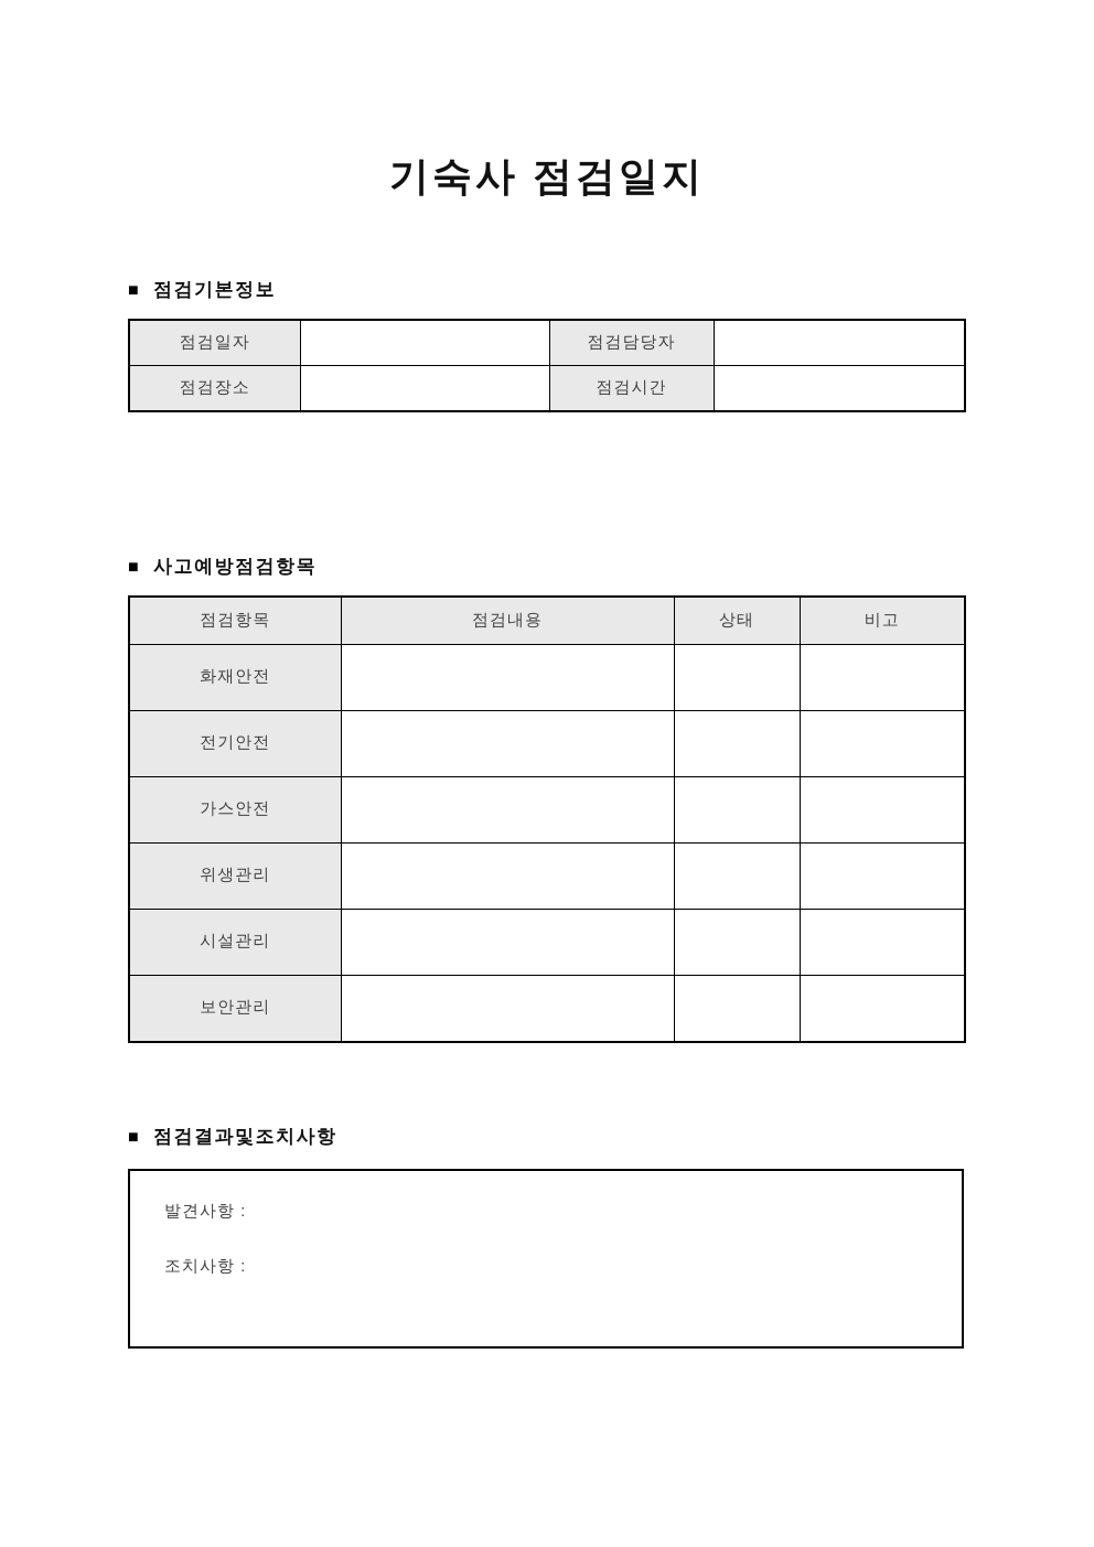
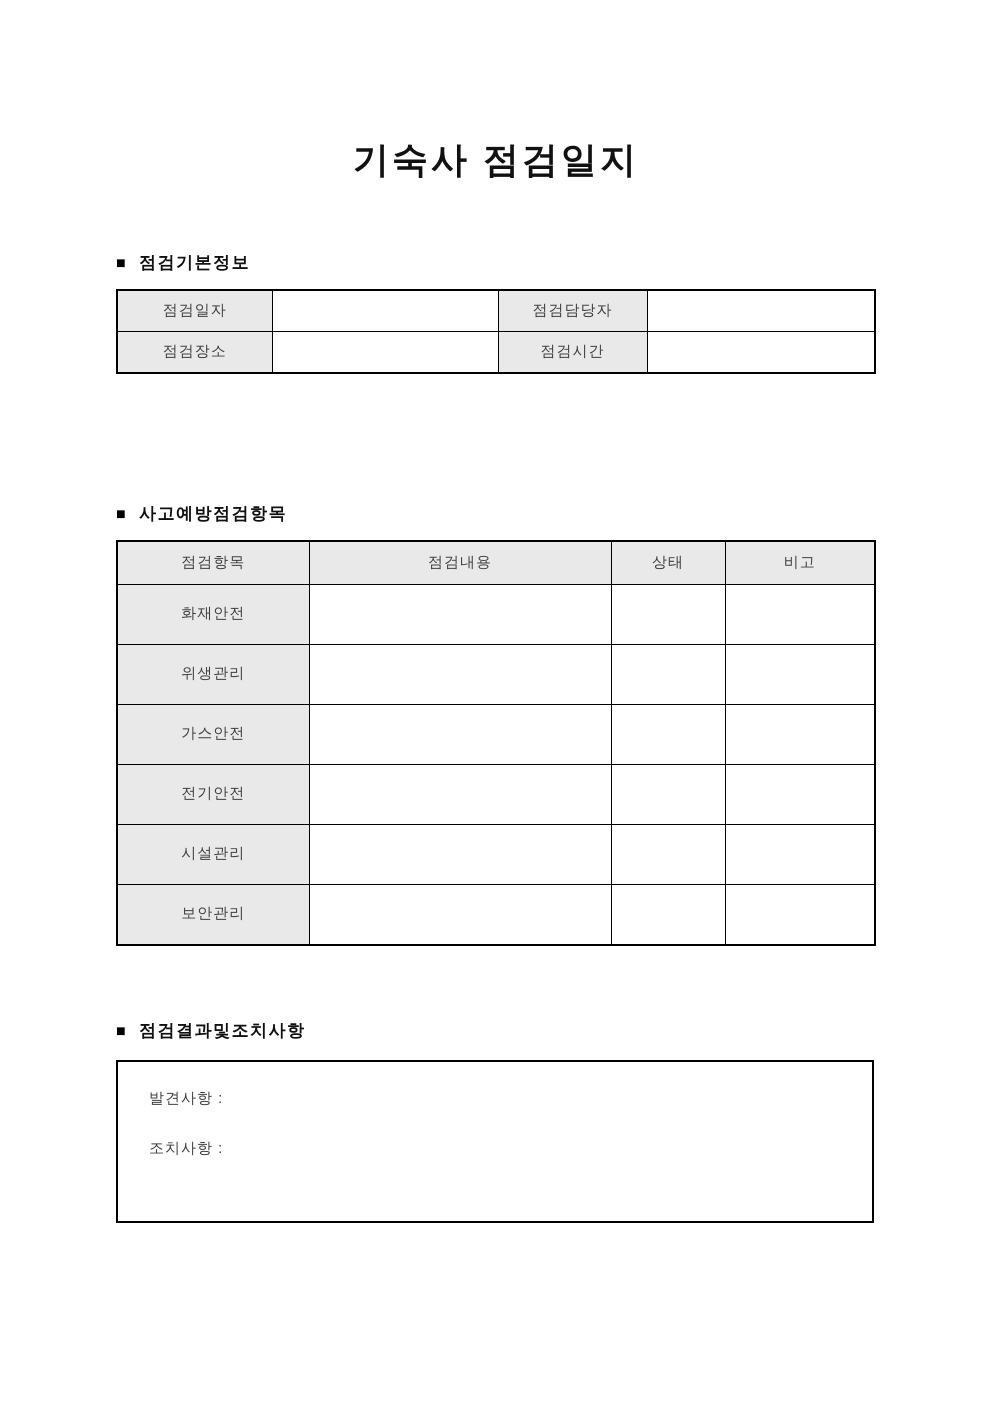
  기숙사 점검일지
  ■
  점검기본정보
  점검일자		점검담당자
  점검장소		점검시간
  ■
  사고예방점검항목
  점검항목	점검내용	상태	비고
  화재안전
- 전기안전
+ 위생관리
  가스안전
- 위생관리
+ 전기안전
  시설관리
  보안관리
  ■
  점검결과및조치사항
  발견사항 :
  조치사항 :
